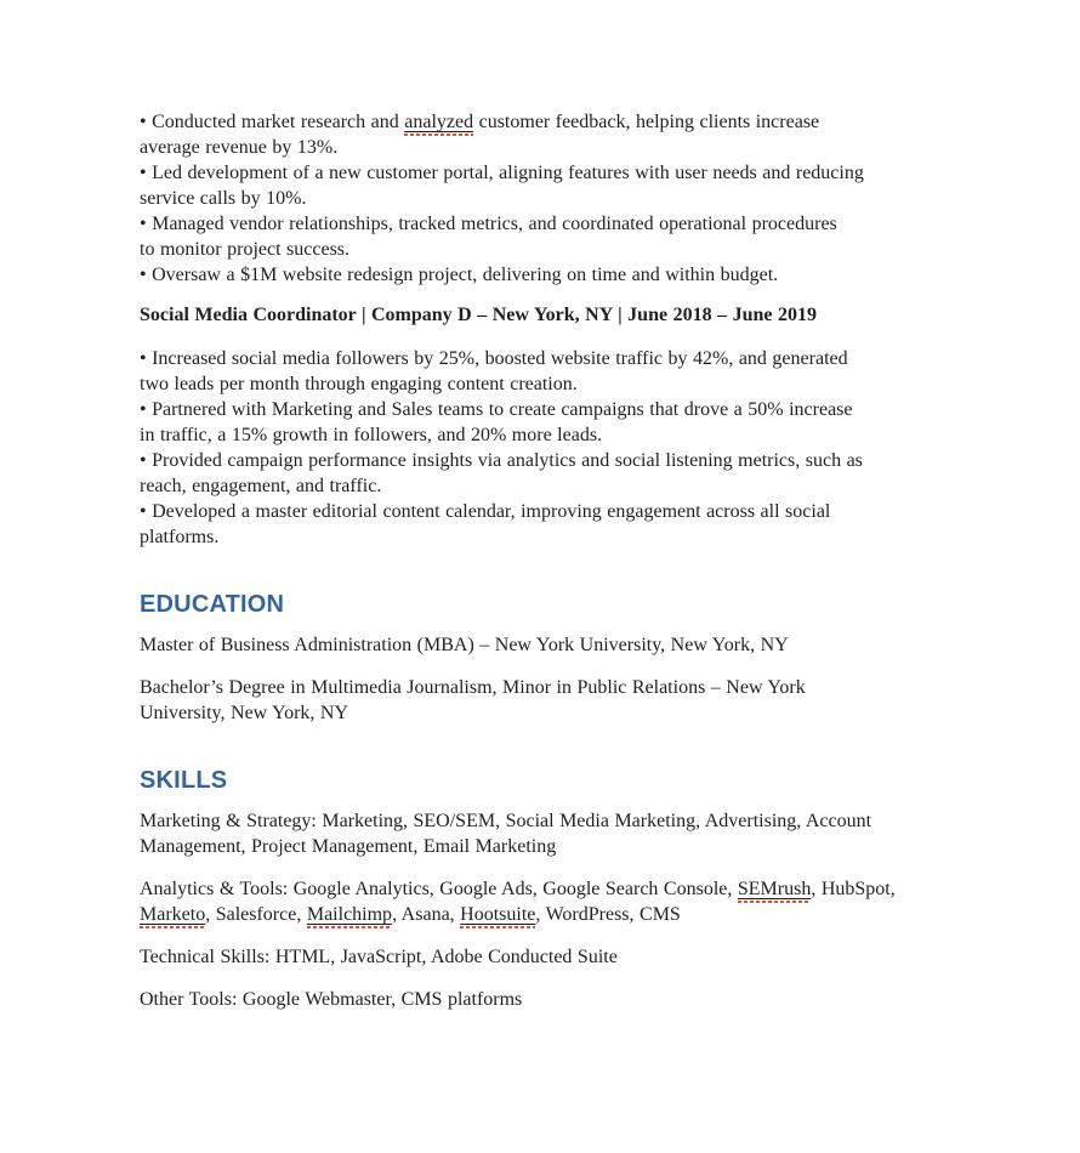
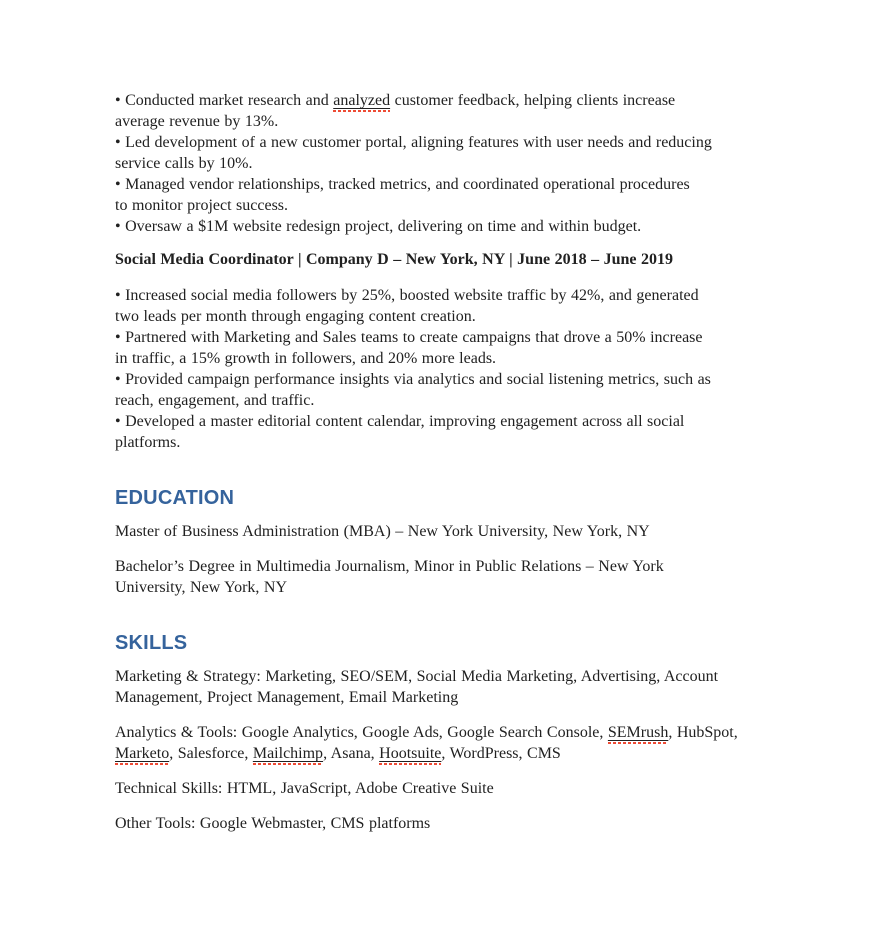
  • Conducted market research and analyzed customer feedback, helping clients increase
  average revenue by 13%.
  • Led development of a new customer portal, aligning features with user needs and reducing
  service calls by 10%.
  • Managed vendor relationships, tracked metrics, and coordinated operational procedures
  to monitor project success.
  • Oversaw a $1M website redesign project, delivering on time and within budget.
  Social Media Coordinator | Company D – New York, NY | June 2018 – June 2019
  • Increased social media followers by 25%, boosted website traffic by 42%, and generated
  two leads per month through engaging content creation.
  • Partnered with Marketing and Sales teams to create campaigns that drove a 50% increase
  in traffic, a 15% growth in followers, and 20% more leads.
  • Provided campaign performance insights via analytics and social listening metrics, such as
  reach, engagement, and traffic.
  • Developed a master editorial content calendar, improving engagement across all social
  platforms.
  EDUCATION
  Master of Business Administration (MBA) – New York University, New York, NY
  Bachelor’s Degree in Multimedia Journalism, Minor in Public Relations – New York
  University, New York, NY
  SKILLS
  Marketing & Strategy: Marketing, SEO/SEM, Social Media Marketing, Advertising, Account
  Management, Project Management, Email Marketing
  Analytics & Tools: Google Analytics, Google Ads, Google Search Console, SEMrush, HubSpot,
  Marketo, Salesforce, Mailchimp, Asana, Hootsuite, WordPress, CMS
- Technical Skills: HTML, JavaScript, Adobe Conducted Suite
+ Technical Skills: HTML, JavaScript, Adobe Creative Suite
  Other Tools: Google Webmaster, CMS platforms
